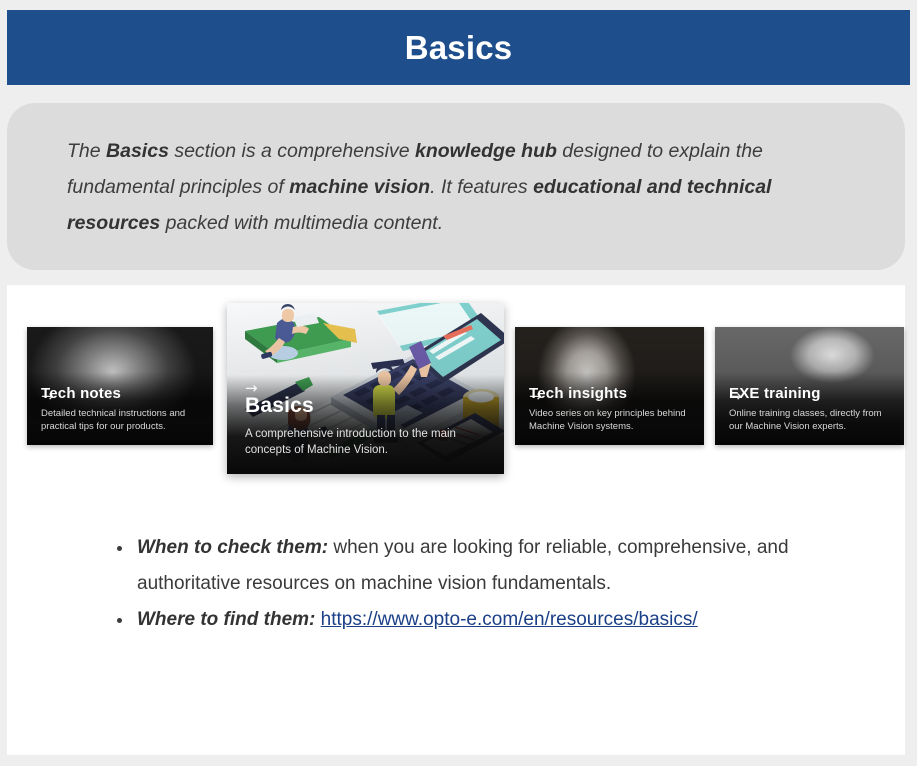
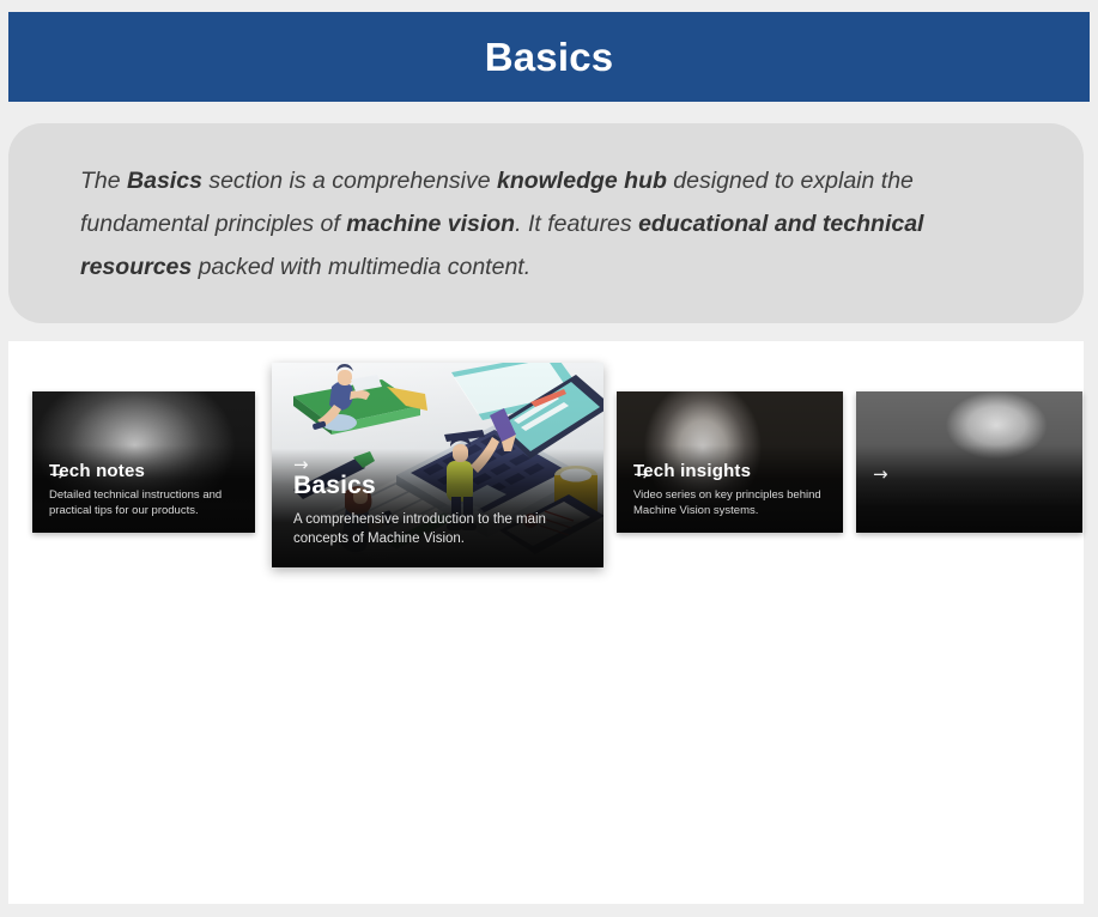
  Basics
  The Basics section is a comprehensive knowledge hub designed to explain the fundamental principles of machine vision. It features educational and technical resources packed with multimedia content.
  →
  Tech notes
  Detailed technical instructions and practical tips for our products.
  →
  Basics
  A comprehensive introduction to the main concepts of Machine Vision.
  →
  Tech insights
  Video series on key principles behind Machine Vision systems.
  →
- EXE training
- Online training classes, directly from our Machine Vision experts.
- When to check them: when you are looking for reliable, comprehensive, and authoritative resources on machine vision fundamentals.
- Where to find them: https://www.opto-e.com/en/resources/basics/
